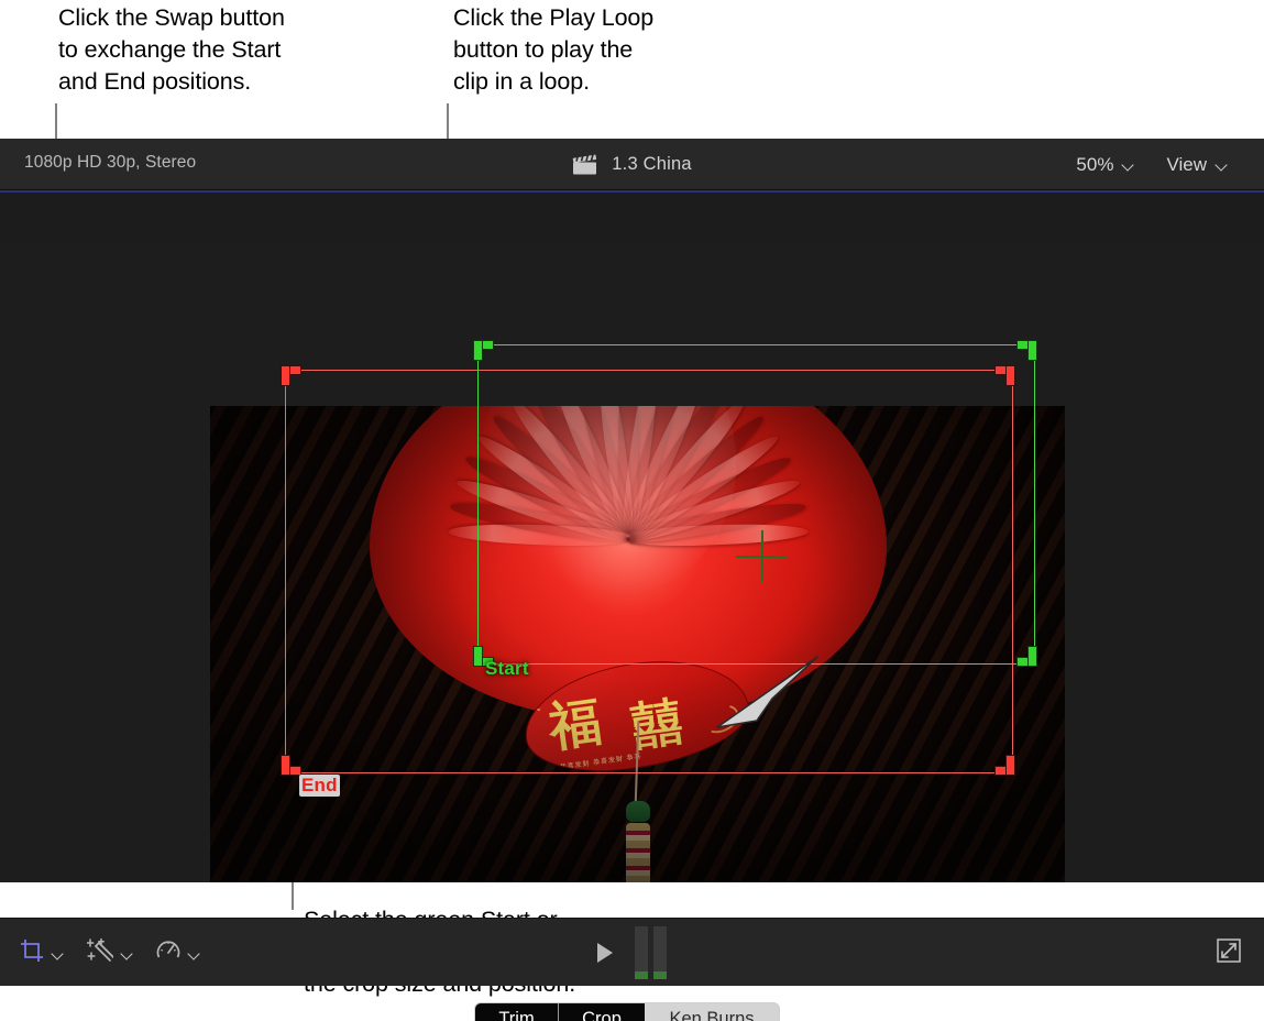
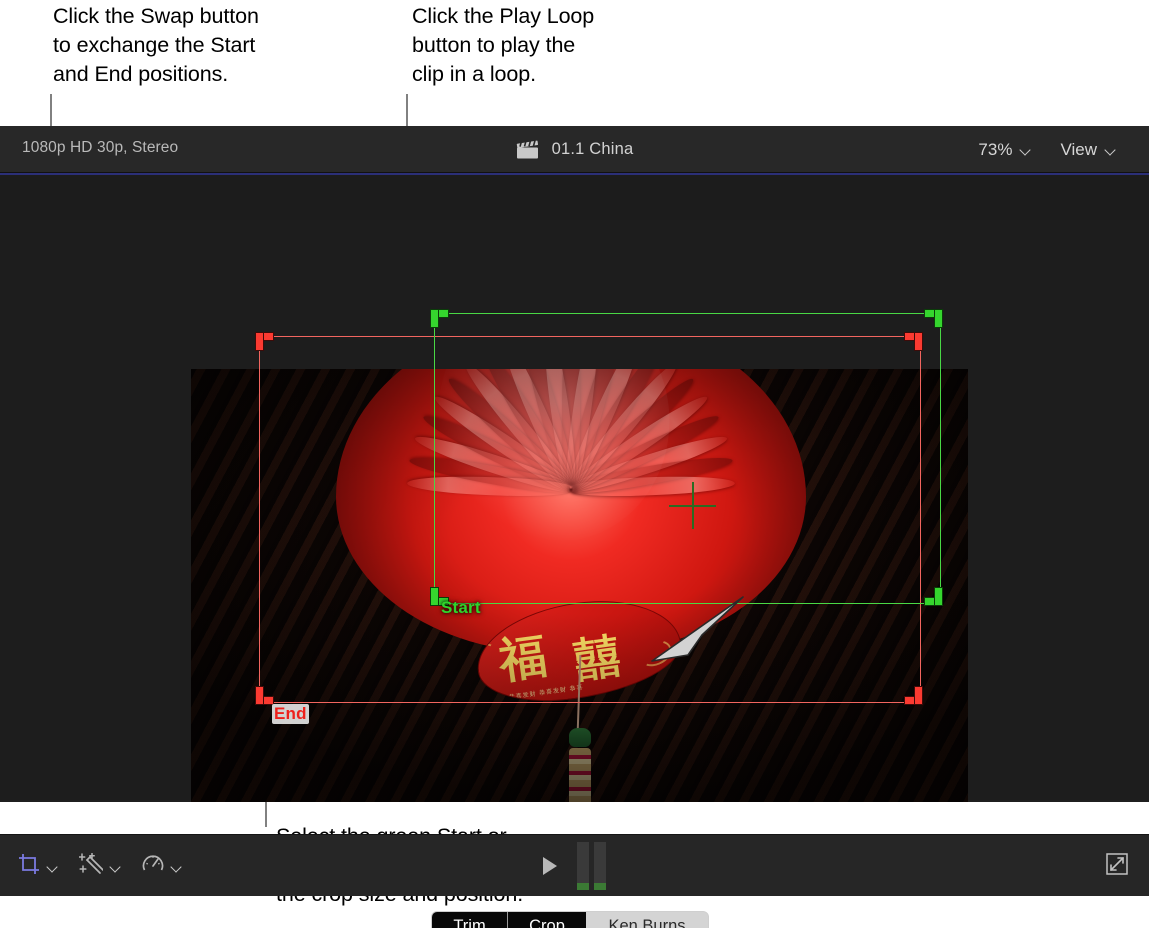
  Click the Swap button
  to exchange the Start
  and End positions.
  Click the Play Loop
  button to play the
  clip in a loop.
  1080p HD 30p, Stereo
- 1.3 China
+ 01.1 China
- 50%
+ 73%
  View
  End
  Start
  Trim
  Crop
  Ken Burns
